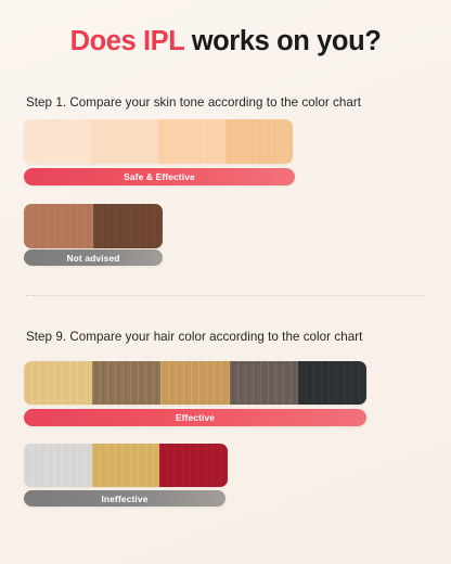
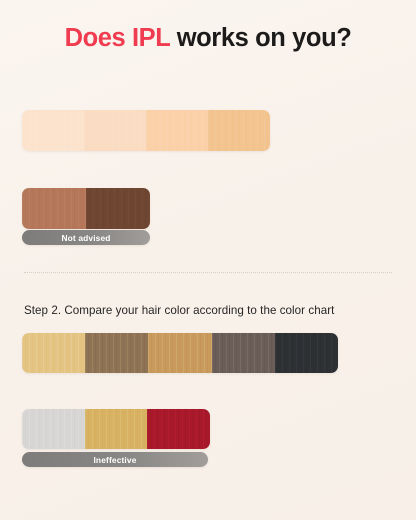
  Does IPL works on you?
- Step 1. Compare your skin tone according to the color chart
- Safe & Effective
  Not advised
- Step 9. Compare your hair color according to the color chart
+ Step 2. Compare your hair color according to the color chart
- Effective
  Ineffective
